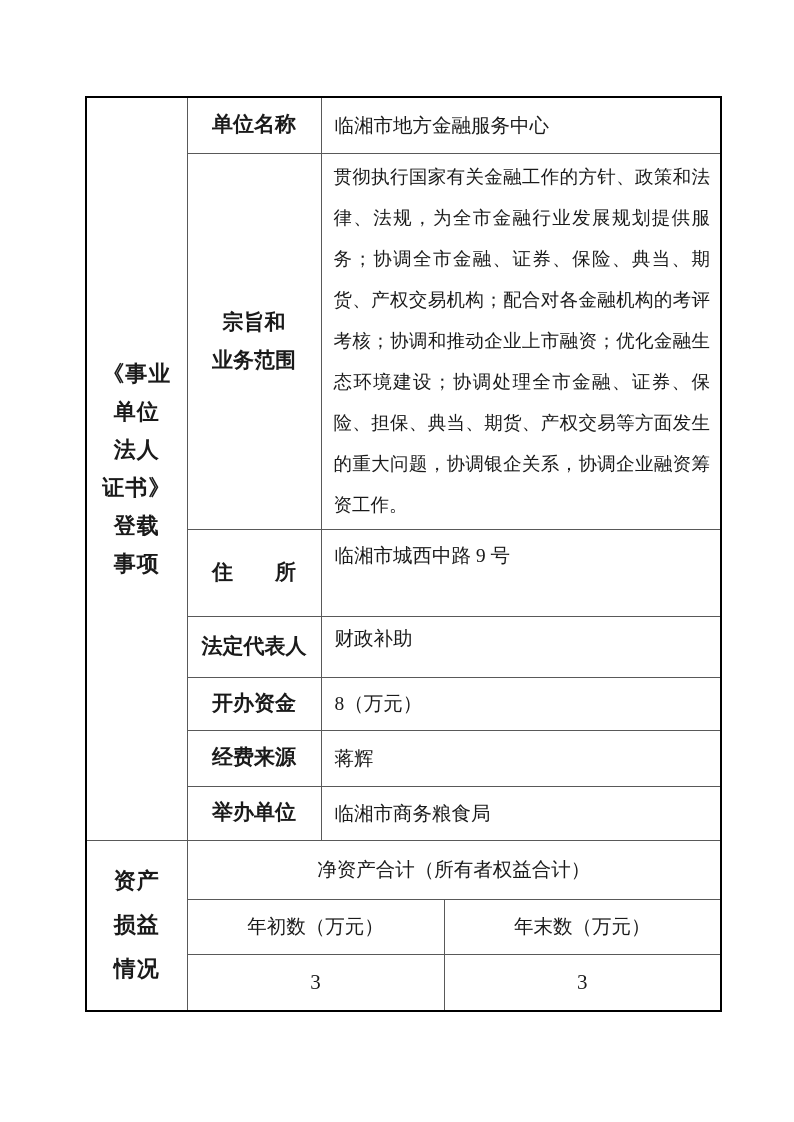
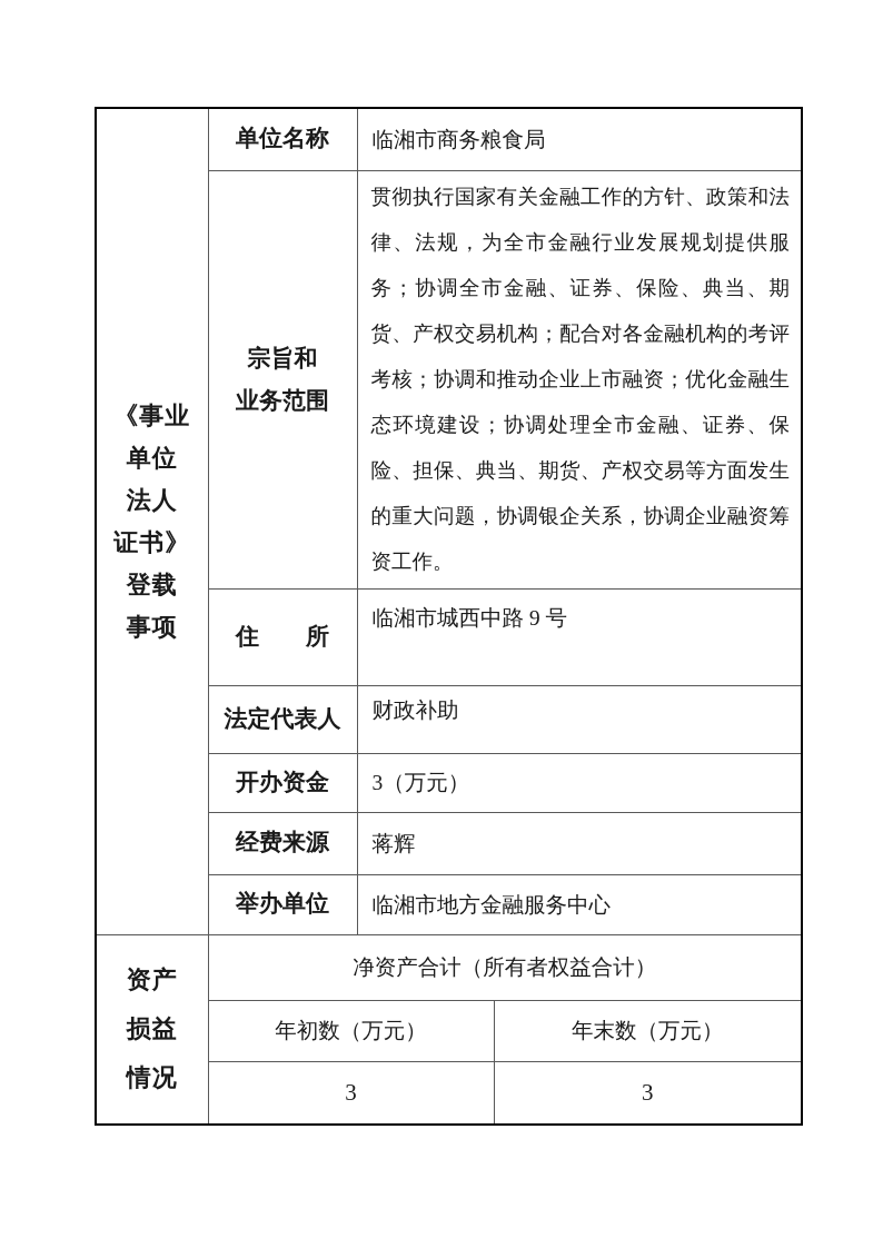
- 《事业 单位 法人 证书》 登载 事项	单位名称	临湘市地方金融服务中心
+ 《事业 单位 法人 证书》 登载 事项	单位名称	临湘市商务粮食局
  宗旨和 业务范围	贯彻执行国家有关金融工作的方针、政策和法律、法规，为全市金融行业发展规划提供服务；协调全市金融、证券、保险、典当、期货、产权交易机构；配合对各金融机构的考评考核；协调和推动企业上市融资；优化金融生态环境建设；协调处理全市金融、证券、保险、担保、典当、期货、产权交易等方面发生的重大问题，协调银企关系，协调企业融资筹资工作。
  住 所	临湘市城西中路 9 号
  法定代表人	财政补助
- 开办资金	8（万元）
+ 开办资金	3（万元）
  经费来源	蒋辉
- 举办单位	临湘市商务粮食局
+ 举办单位	临湘市地方金融服务中心
  资产 损益 情况	净资产合计（所有者权益合计）
  年初数（万元）	年末数（万元）
  3	3
